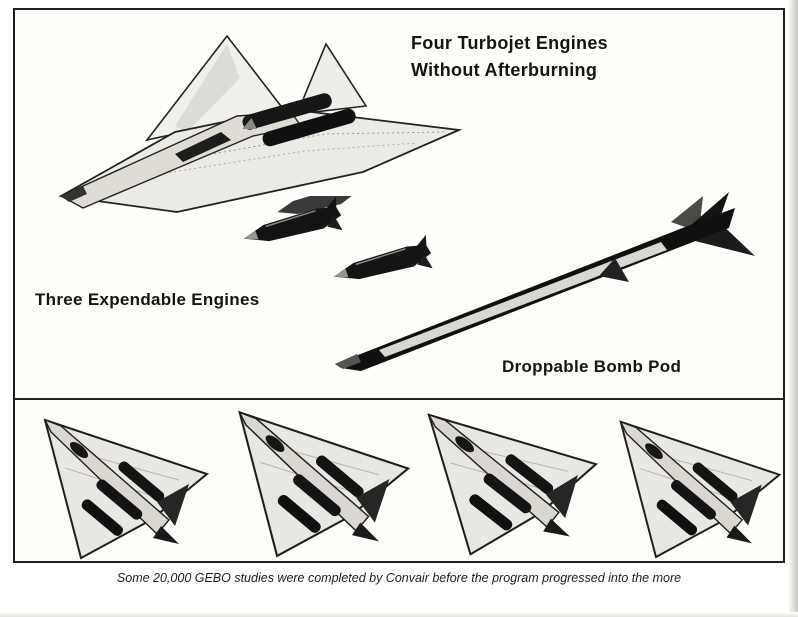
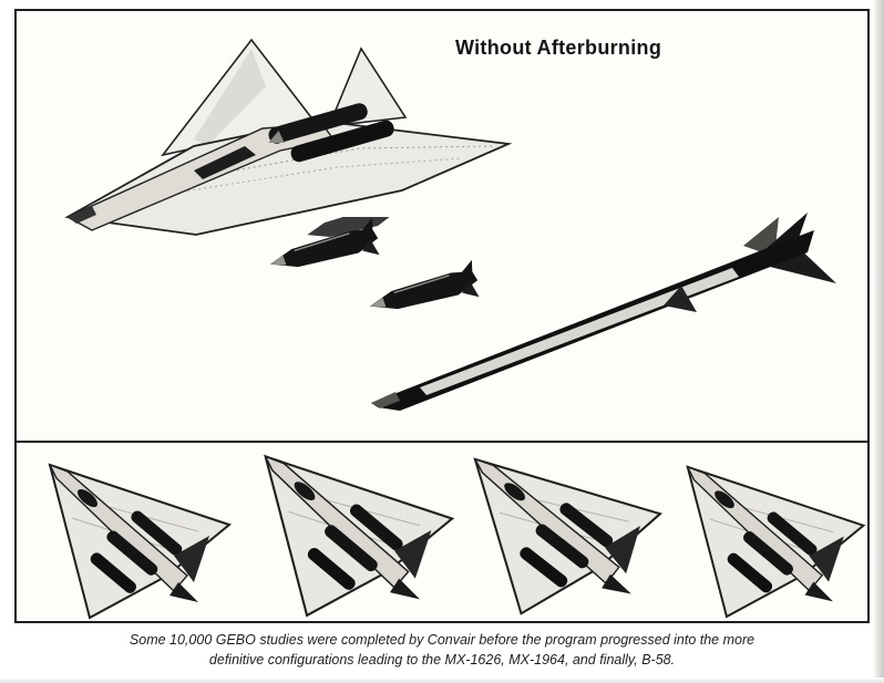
- Four Turbojet Engines
  Without Afterburning
- Three Expendable Engines
- Droppable Bomb Pod
- Some 20,000 GEBO studies were completed by Convair before the program progressed into the more
+ Some 10,000 GEBO studies were completed by Convair before the program progressed into the more
+ definitive configurations leading to the MX-1626, MX-1964, and finally, B-58.
